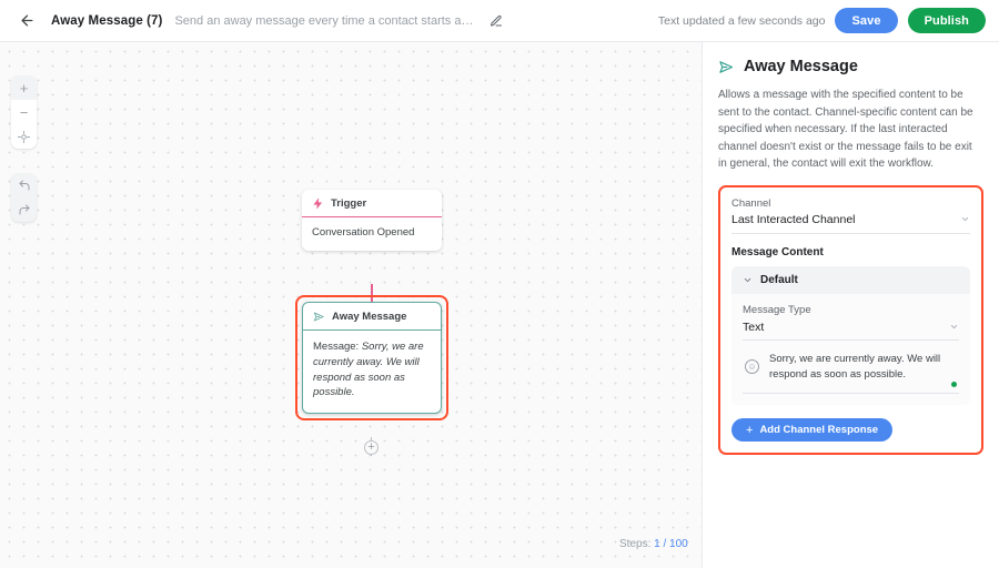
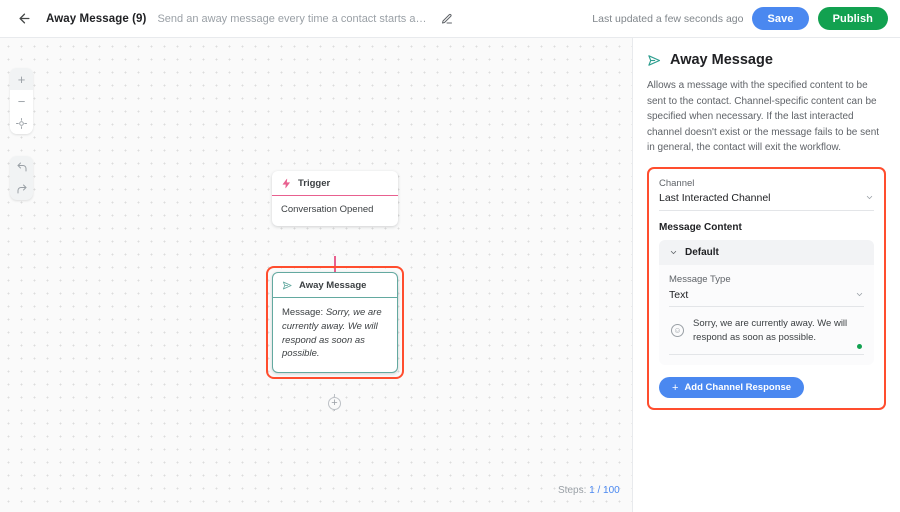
- Away Message (7)
+ Away Message (9)
  Send an away message every time a contact starts a co
- Text updated a few seconds ago
+ Last updated a few seconds ago
  Save
  Publish
  +
  −
  Trigger
  Conversation Opened
  Away Message
  Message: Sorry, we are currently away. We will respond as soon as possible.
  +
  Steps: 1 / 100
  Away Message
- Allows a message with the specified content to be sent to the contact. Channel-specific content can be specified when necessary. If the last interacted channel doesn't exist or the message fails to be exit in general, the contact will exit the workflow.
+ Allows a message with the specified content to be sent to the contact. Channel-specific content can be specified when necessary. If the last interacted channel doesn't exist or the message fails to be sent in general, the contact will exit the workflow.
  Channel
  Last Interacted Channel
  Message Content
  Default
  Message Type
  Text
  ☺
  Sorry, we are currently away. We will respond as soon as possible.
  +
  Add Channel Response
